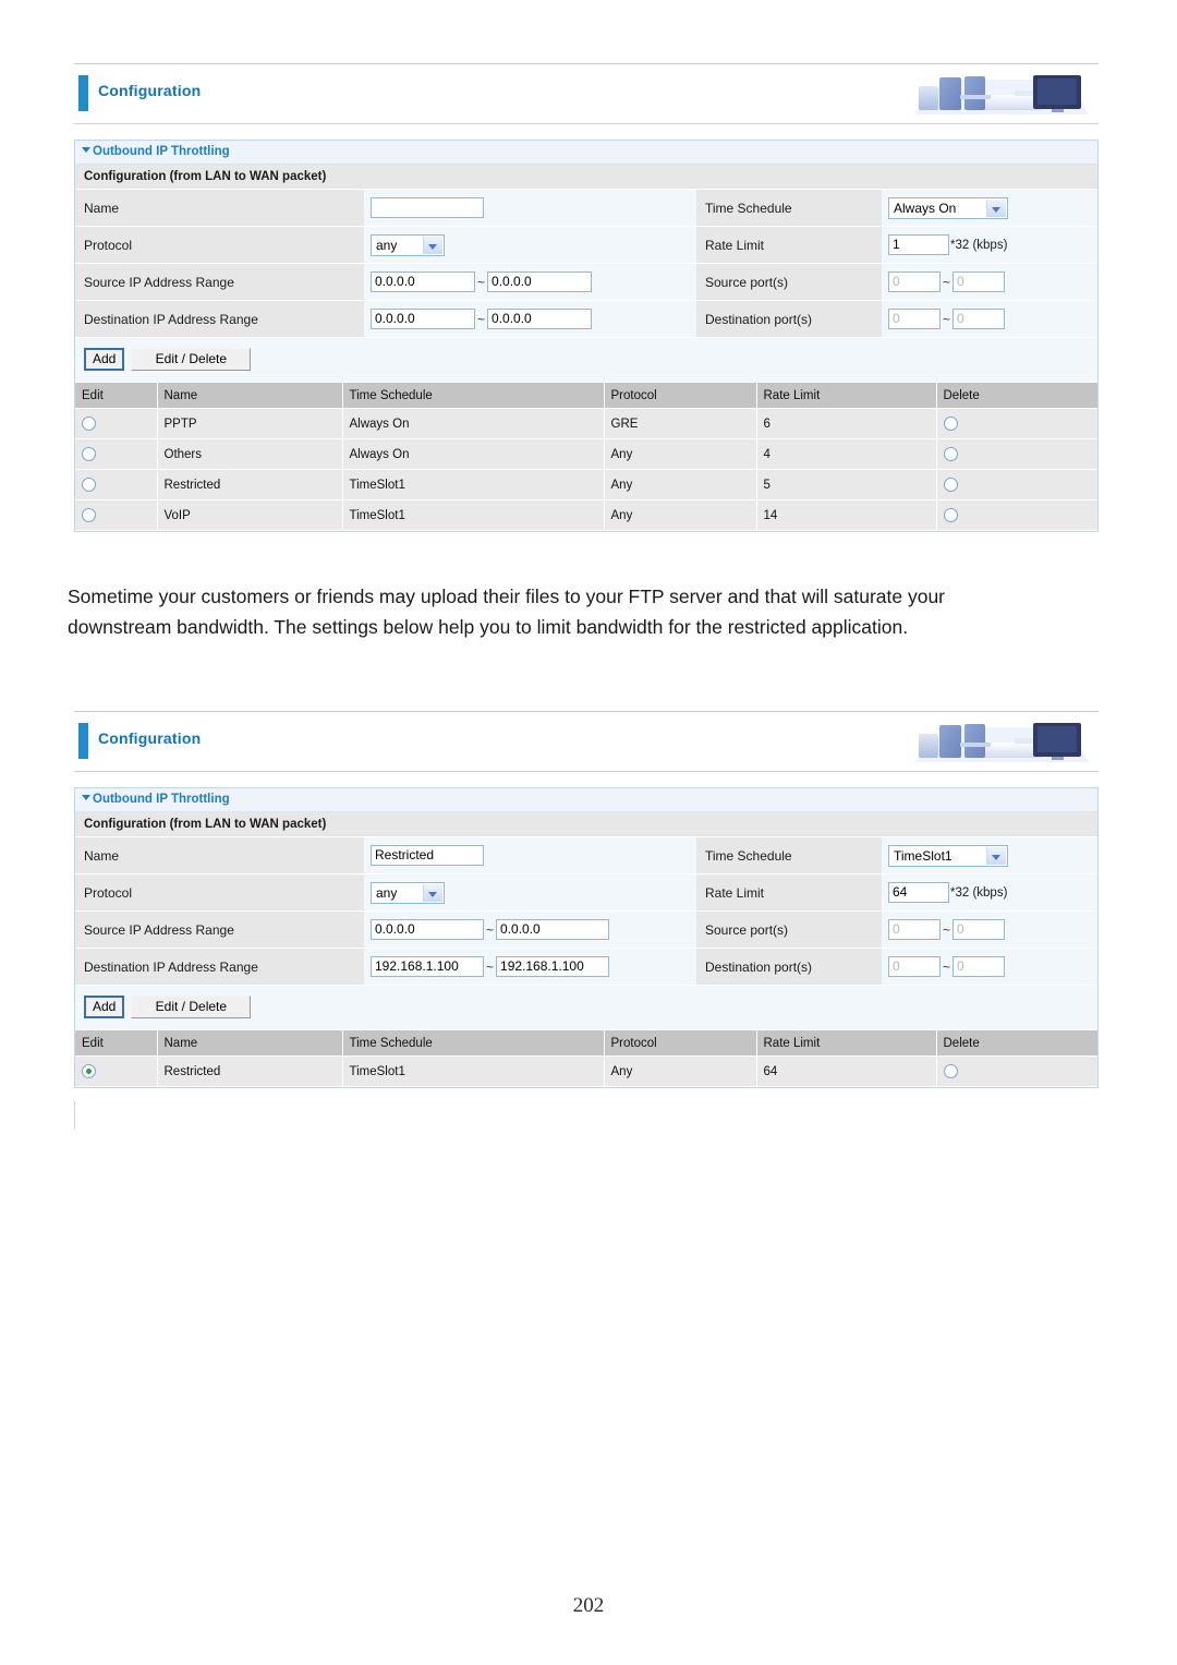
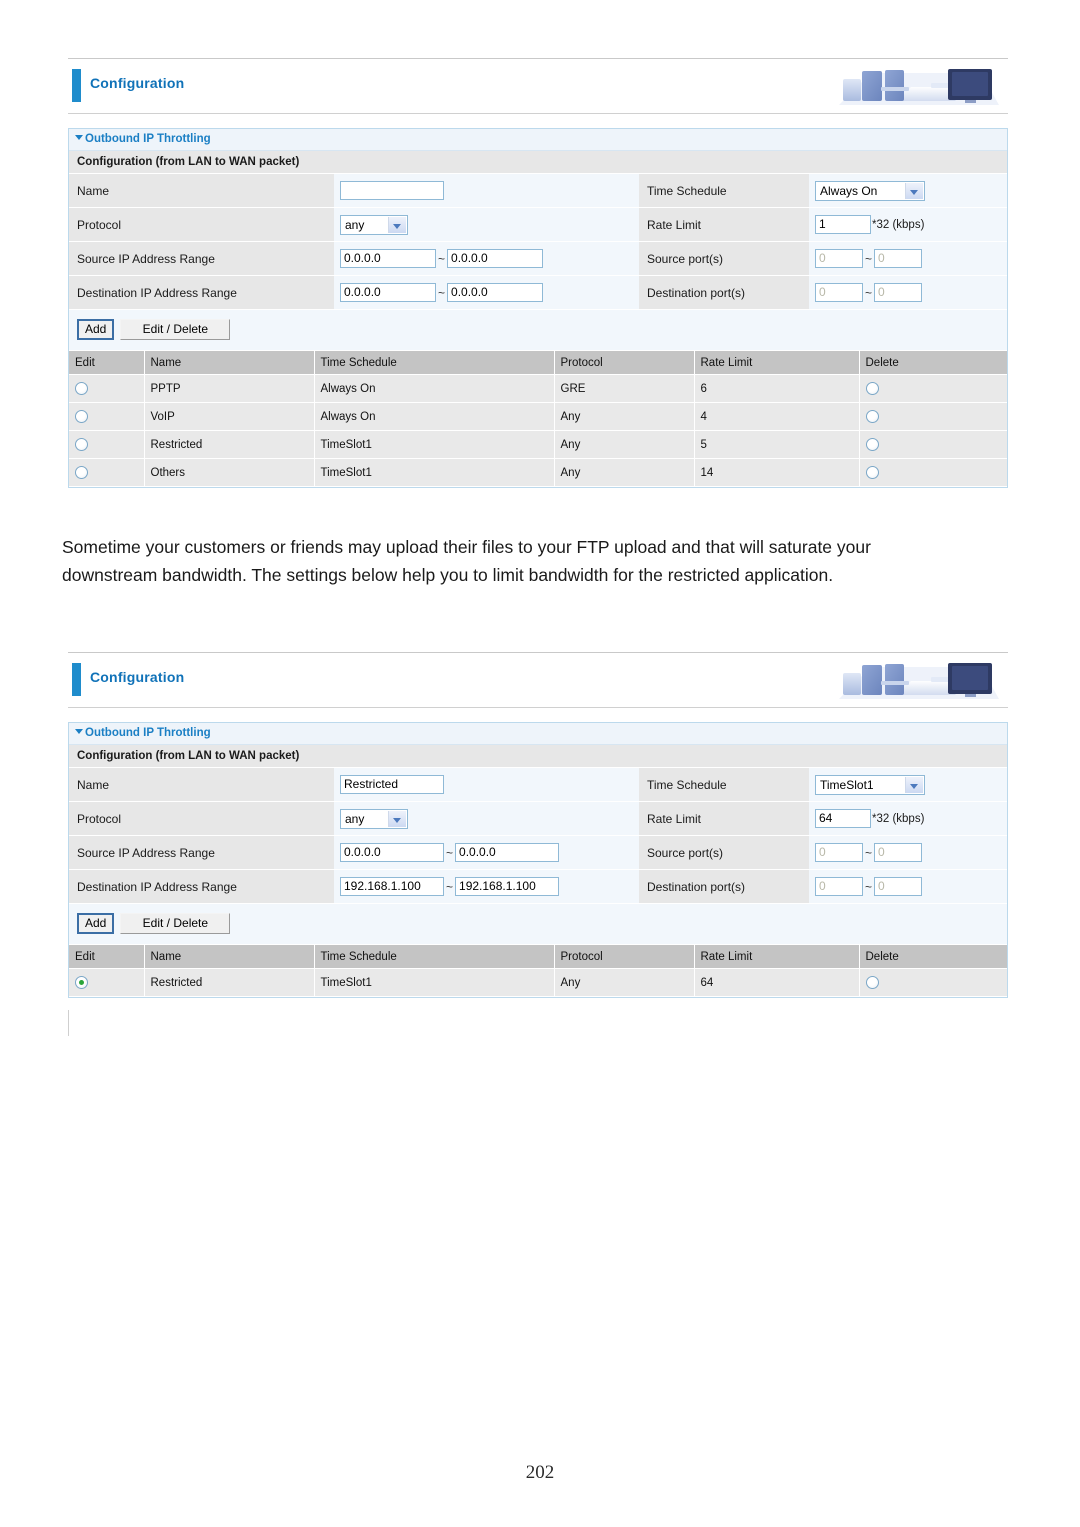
  Configuration
  Outbound IP Throttling
  Configuration (from LAN to WAN packet)
  Name		Time Schedule	Always On
  Protocol	any	Rate Limit	1 *32 (kbps)
  Source IP Address Range	0.0.0.0 ~ 0.0.0.0	Source port(s)	0 ~ 0
  Destination IP Address Range	0.0.0.0 ~ 0.0.0.0	Destination port(s)	0 ~ 0
  Add Edit / Delete
  Edit	Name	Time Schedule	Protocol	Rate Limit	Delete
  	PPTP	Always On	GRE	6
- 	Others	Always On	Any	4
+ 	VoIP	Always On	Any	4
  	Restricted	TimeSlot1	Any	5
- 	VoIP	TimeSlot1	Any	14
+ 	Others	TimeSlot1	Any	14
- Sometime your customers or friends may upload their files to your FTP server and that will saturate your downstream bandwidth. The settings below help you to limit bandwidth for the restricted application.
+ Sometime your customers or friends may upload their files to your FTP upload and that will saturate your downstream bandwidth. The settings below help you to limit bandwidth for the restricted application.
  Configuration
  Outbound IP Throttling
  Configuration (from LAN to WAN packet)
  Name	Restricted	Time Schedule	TimeSlot1
  Protocol	any	Rate Limit	64 *32 (kbps)
  Source IP Address Range	0.0.0.0 ~ 0.0.0.0	Source port(s)	0 ~ 0
  Destination IP Address Range	192.168.1.100 ~ 192.168.1.100	Destination port(s)	0 ~ 0
  Add Edit / Delete
  Edit	Name	Time Schedule	Protocol	Rate Limit	Delete
  	Restricted	TimeSlot1	Any	64
  202
